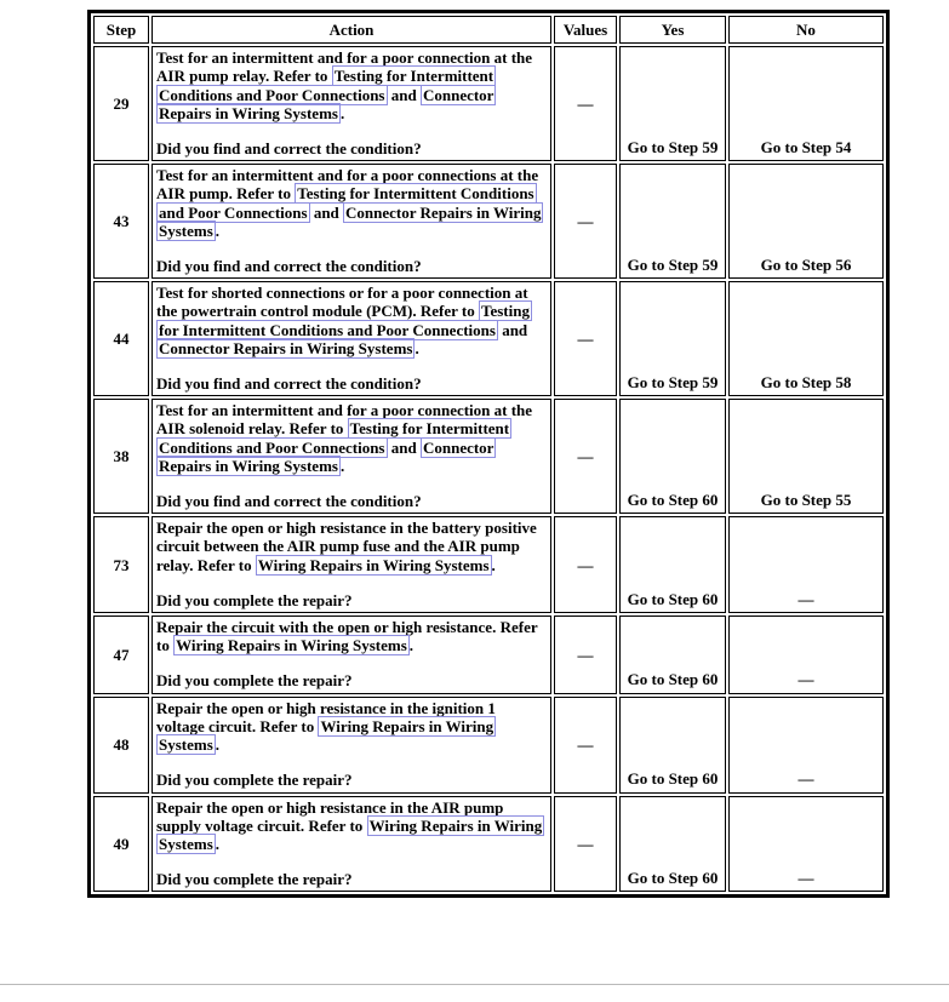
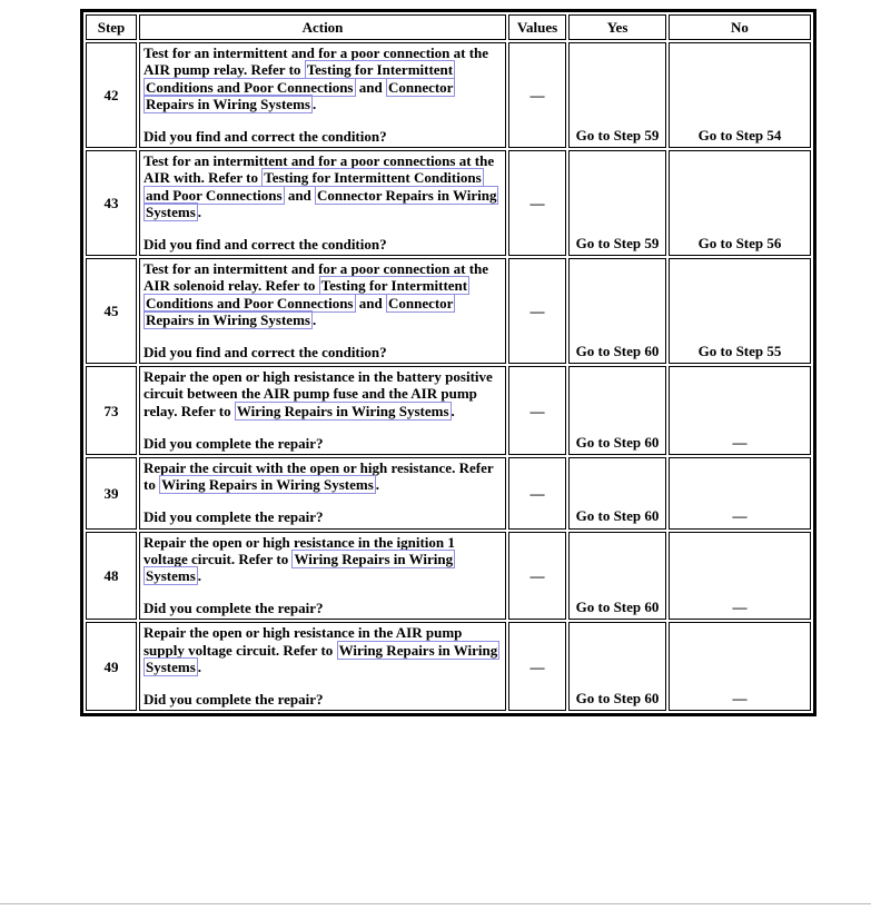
  Step	Action	Values	Yes	No
- 29	Test for an intermittent and for a poor connection at the AIR pump relay. Refer to Testing for Intermittent Conditions and Poor Connections and Connector Repairs in Wiring Systems . Did you find and correct the condition?	—	Go to Step 59	Go to Step 54
+ 42	Test for an intermittent and for a poor connection at the AIR pump relay. Refer to Testing for Intermittent Conditions and Poor Connections and Connector Repairs in Wiring Systems . Did you find and correct the condition?	—	Go to Step 59	Go to Step 54
- 43	Test for an intermittent and for a poor connections at the AIR pump. Refer to Testing for Intermittent Conditions and Poor Connections and Connector Repairs in Wiring Systems . Did you find and correct the condition?	—	Go to Step 59	Go to Step 56
+ 43	Test for an intermittent and for a poor connections at the AIR with. Refer to Testing for Intermittent Conditions and Poor Connections and Connector Repairs in Wiring Systems . Did you find and correct the condition?	—	Go to Step 59	Go to Step 56
- 44	Test for shorted connections or for a poor connection at the powertrain control module (PCM). Refer to Testing for Intermittent Conditions and Poor Connections and Connector Repairs in Wiring Systems . Did you find and correct the condition?	—	Go to Step 59	Go to Step 58
- 38	Test for an intermittent and for a poor connection at the AIR solenoid relay. Refer to Testing for Intermittent Conditions and Poor Connections and Connector Repairs in Wiring Systems . Did you find and correct the condition?	—	Go to Step 60	Go to Step 55
+ 45	Test for an intermittent and for a poor connection at the AIR solenoid relay. Refer to Testing for Intermittent Conditions and Poor Connections and Connector Repairs in Wiring Systems . Did you find and correct the condition?	—	Go to Step 60	Go to Step 55
  73	Repair the open or high resistance in the battery positive circuit between the AIR pump fuse and the AIR pump relay. Refer to Wiring Repairs in Wiring Systems . Did you complete the repair?	—	Go to Step 60	—
- 47	Repair the circuit with the open or high resistance. Refer to Wiring Repairs in Wiring Systems . Did you complete the repair?	—	Go to Step 60	—
+ 39	Repair the circuit with the open or high resistance. Refer to Wiring Repairs in Wiring Systems . Did you complete the repair?	—	Go to Step 60	—
  48	Repair the open or high resistance in the ignition 1 voltage circuit. Refer to Wiring Repairs in Wiring Systems . Did you complete the repair?	—	Go to Step 60	—
  49	Repair the open or high resistance in the AIR pump supply voltage circuit. Refer to Wiring Repairs in Wiring Systems . Did you complete the repair?	—	Go to Step 60	—
